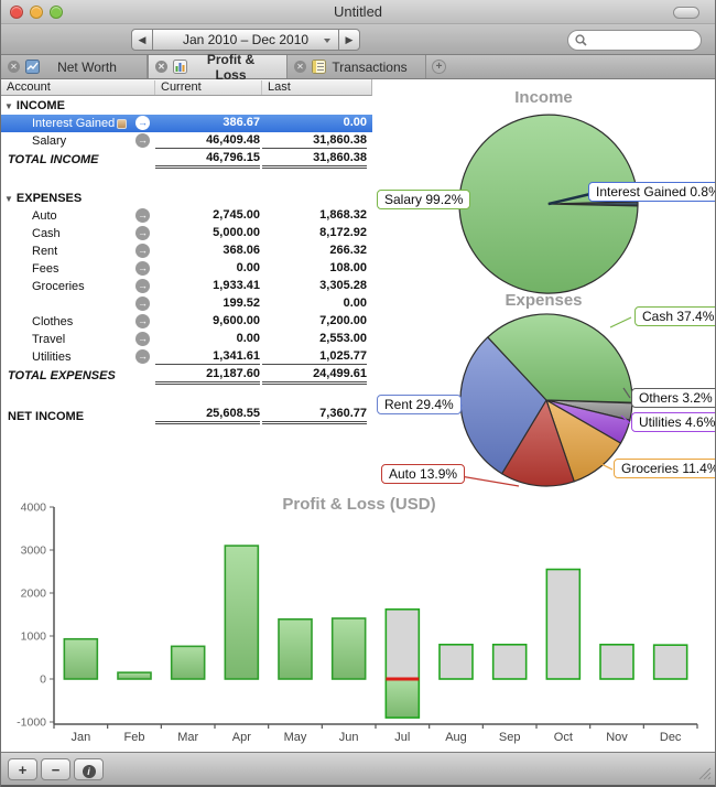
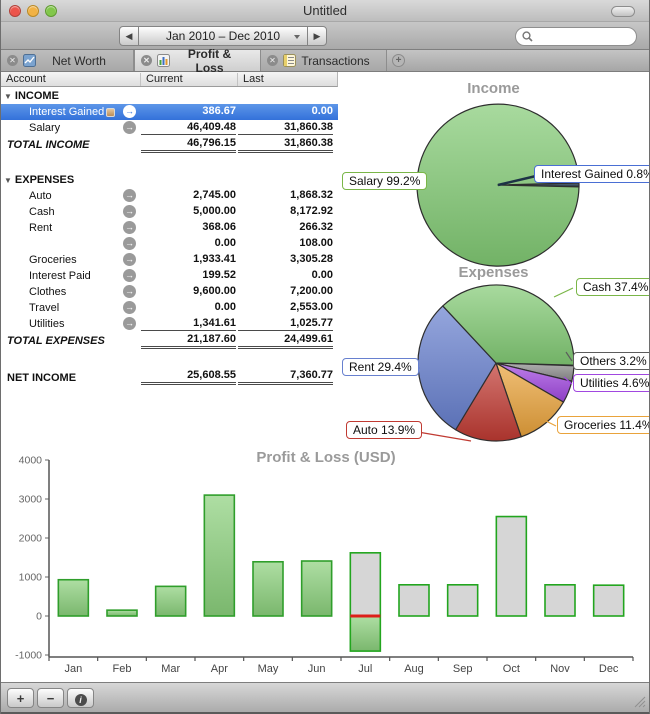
  Untitled
  ◀
  Jan 2010 – Dec 2010
  ▶
  ✕
  Net Worth
  ✕
  Profit & Loss
  ✕
  Transactions
  +
  Account
  Current
  Last
  ▼
  INCOME
  Interest Gained
  →
  386.67
  0.00
  Salary
  →
  46,409.48
  31,860.38
  TOTAL INCOME
  46,796.15
  31,860.38
  ▼
  EXPENSES
  Auto
  →
  2,745.00
  1,868.32
  Cash
  →
  5,000.00
  8,172.92
  Rent
  →
  368.06
  266.32
- Fees
  →
  0.00
  108.00
  Groceries
  →
  1,933.41
  3,305.28
+ Interest Paid
  →
  199.52
  0.00
  Clothes
  →
  9,600.00
  7,200.00
  Travel
  →
  0.00
  2,553.00
  Utilities
  →
  1,341.61
  1,025.77
  TOTAL EXPENSES
  21,187.60
  24,499.61
  NET INCOME
  25,608.55
  7,360.77
  Income
  Salary 99.2%
  Interest Gained 0.8%
  Expenses
  Cash 37.4%
  Others 3.2%
  Utilities 4.6%
  Groceries 11.4%
  Auto 13.9%
  Rent 29.4%
  Profit & Loss (USD)
  4000
  3000
  2000
  1000
  0
  -1000
  Jan
  Feb
  Mar
  Apr
  May
  Jun
  Jul
  Aug
  Sep
  Oct
  Nov
  Dec
  +
  −
  i
